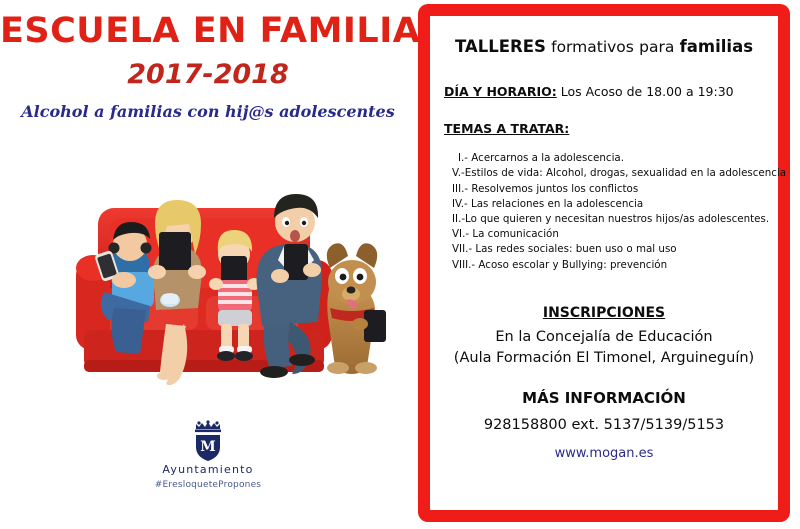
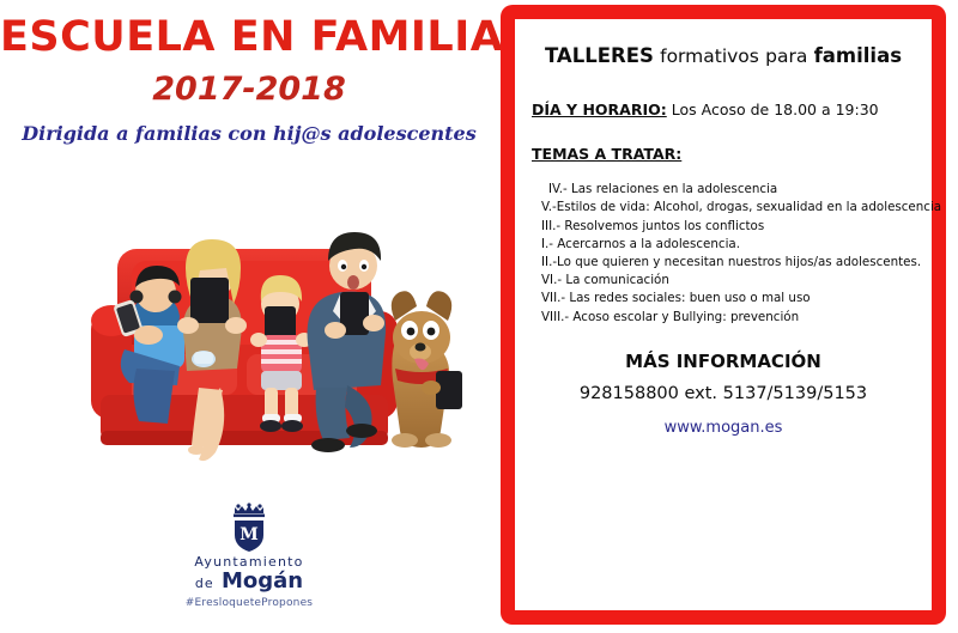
  ESCUELA EN FAMILIA
  2017-2018
- Alcohol a familias con hij@s adolescentes
+ Dirigida a familias con hij@s adolescentes
  M
  Ayuntamiento
+ de Mogán
  #EresloquetePropones
  TALLERES formativos para familias
  DÍA Y HORARIO: Los Acoso de 18.00 a 19:30
  TEMAS A TRATAR:
- I.- Acercarnos a la adolescencia.
+ IV.- Las relaciones en la adolescencia
  V.-Estilos de vida: Alcohol, drogas, sexualidad en la adolescencia
  III.- Resolvemos juntos los conflictos
- IV.- Las relaciones en la adolescencia
+ I.- Acercarnos a la adolescencia.
  II.-Lo que quieren y necesitan nuestros hijos/as adolescentes.
  VI.- La comunicación
  VII.- Las redes sociales: buen uso o mal uso
  VIII.- Acoso escolar y Bullying: prevención
- INSCRIPCIONES
- En la Concejalía de Educación
- (Aula Formación El Timonel, Arguineguín)
  MÁS INFORMACIÓN
  928158800 ext. 5137/5139/5153
  www.mogan.es
